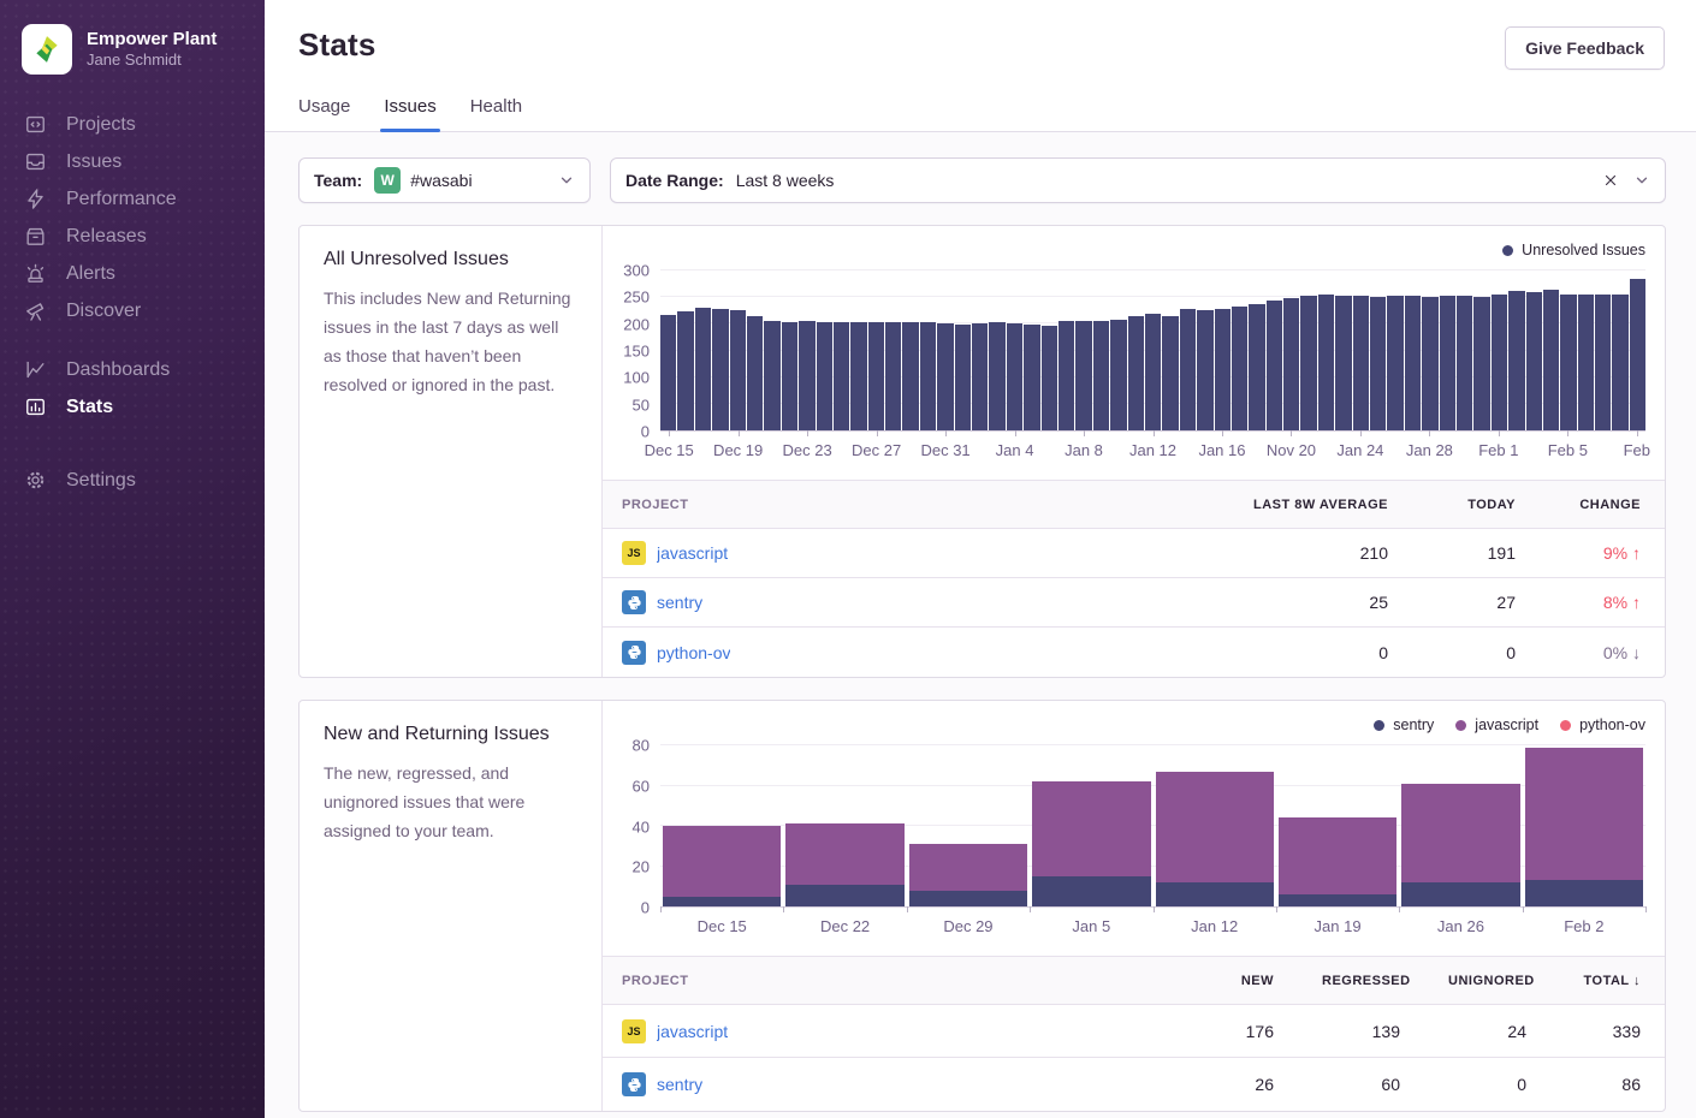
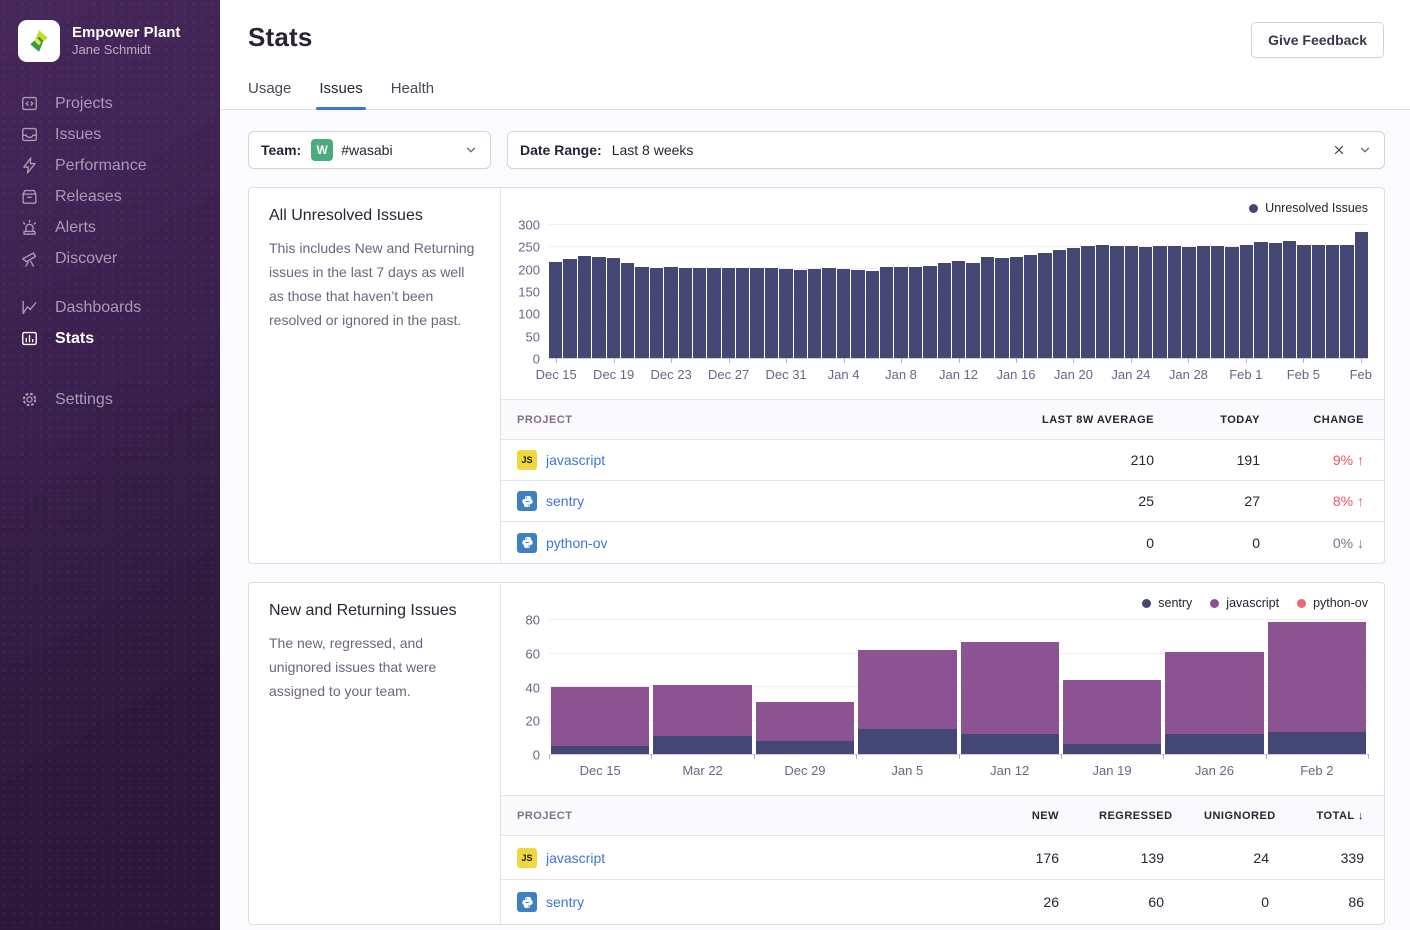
  Empower Plant
  Jane Schmidt
  Projects
  Issues
  Performance
  Releases
  Alerts
  Discover
  Dashboards
  Stats
  Settings
  Stats
  Give Feedback
  Usage
  Issues
  Health
  Team:
  W
  #wasabi
  Date Range:
  Last 8 weeks
  All Unresolved Issues
  This includes New and Returning issues in the last 7 days as well as those that haven’t been resolved or ignored in the past.
  Unresolved Issues
  0
  50
  100
  150
  200
  250
  300
  Dec 15
  Dec 19
  Dec 23
  Dec 27
  Dec 31
  Jan 4
  Jan 8
  Jan 12
  Jan 16
- Nov 20
+ Jan 20
  Jan 24
  Jan 28
  Feb 1
  Feb 5
  Feb
  PROJECT
  LAST 8W AVERAGE
  TODAY
  CHANGE
  JS
  javascript
  210
  191
  9% ↑
  sentry
  25
  27
  8% ↑
  python-ov
  0
  0
  0% ↓
  New and Returning Issues
  The new, regressed, and unignored issues that were assigned to your team.
  sentry
  javascript
  python-ov
  0
  20
  40
  60
  80
  Dec 15
- Dec 22
+ Mar 22
  Dec 29
  Jan 5
  Jan 12
  Jan 19
  Jan 26
  Feb 2
  PROJECT
  NEW
  REGRESSED
  UNIGNORED
  TOTAL ↓
  JS
  javascript
  176
  139
  24
  339
  sentry
  26
  60
  0
  86
